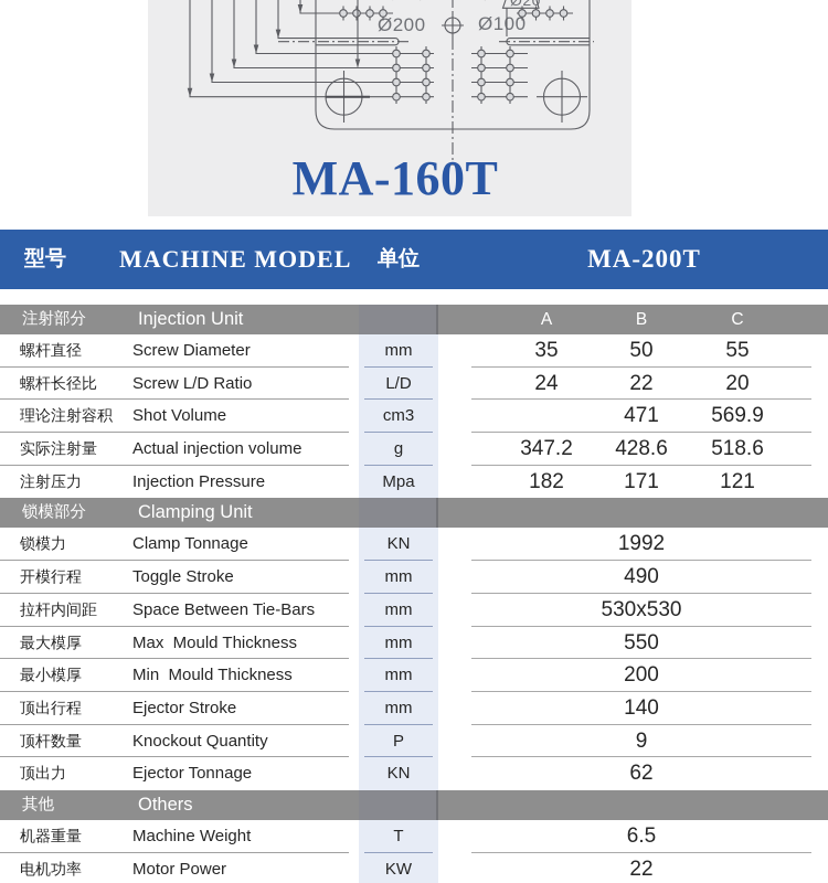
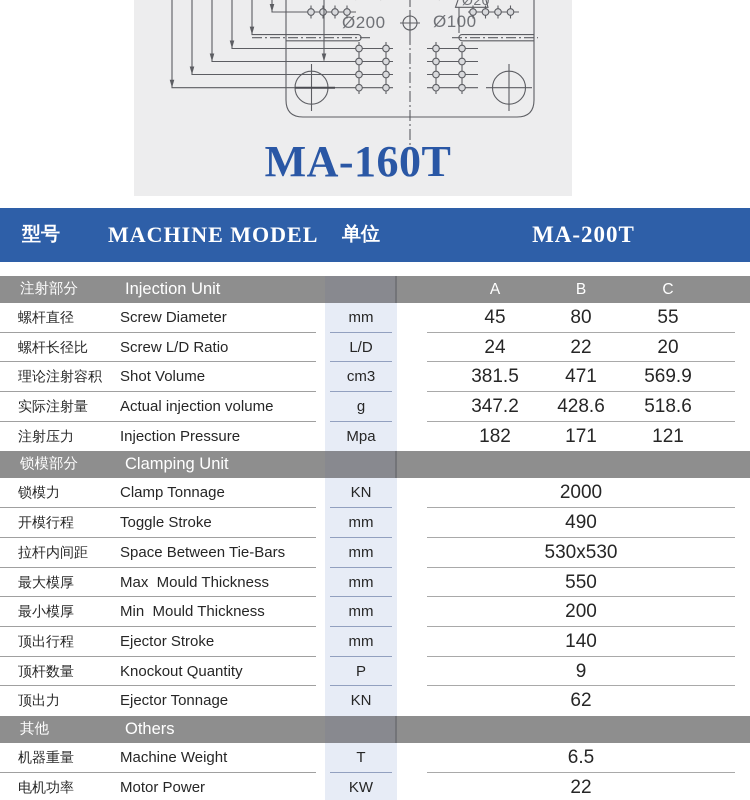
  Ø200
  Ø100
  Ø20
  MA-160T
  型号
  MACHINE MODEL
  单位
  MA-200T
  注射部分
  Injection Unit
  A
  B
  C
  螺杆直径
  Screw Diameter
  mm
- 35
+ 45
- 50
+ 80
  55
  螺杆长径比
  Screw L/D Ratio
  L/D
  24
  22
  20
  理论注射容积
  Shot Volume
  cm3
+ 381.5
  471
  569.9
  实际注射量
  Actual injection volume
  g
  347.2
  428.6
  518.6
  注射压力
  Injection Pressure
  Mpa
  182
  171
  121
  锁模部分
  Clamping Unit
  锁模力
  Clamp Tonnage
  KN
- 1992
+ 2000
  开模行程
  Toggle Stroke
  mm
  490
  拉杆内间距
  Space Between Tie-Bars
  mm
  530x530
  最大模厚
  Max Mould Thickness
  mm
  550
  最小模厚
  Min Mould Thickness
  mm
  200
  顶出行程
  Ejector Stroke
  mm
  140
  顶杆数量
  Knockout Quantity
  P
  9
  顶出力
  Ejector Tonnage
  KN
  62
  其他
  Others
  机器重量
  Machine Weight
  T
  6.5
  电机功率
  Motor Power
  KW
  22
